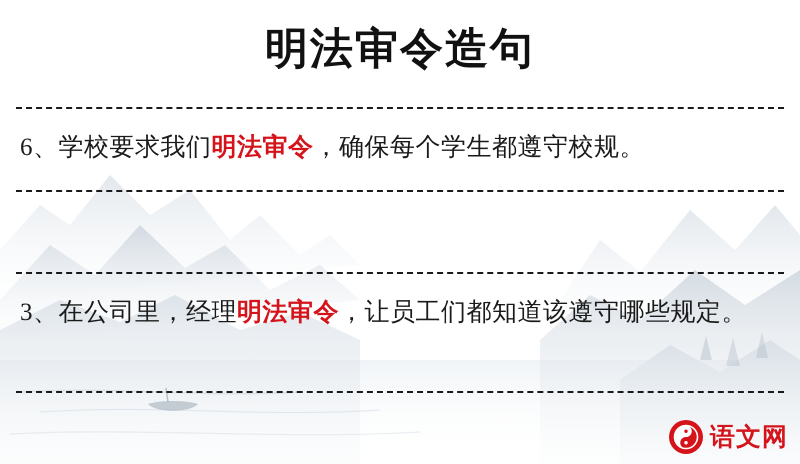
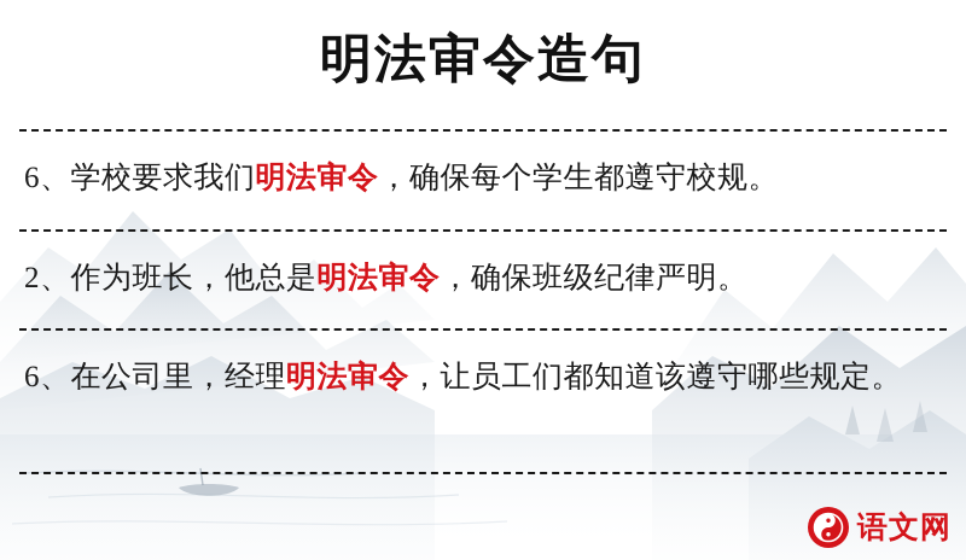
  明法审令造句
  6、学校要求我们明法审令，确保每个学生都遵守校规。
+ 2、作为班长，他总是明法审令，确保班级纪律严明。
- 3、在公司里，经理明法审令，让员工们都知道该遵守哪些规定。
+ 6、在公司里，经理明法审令，让员工们都知道该遵守哪些规定。
  语文网
